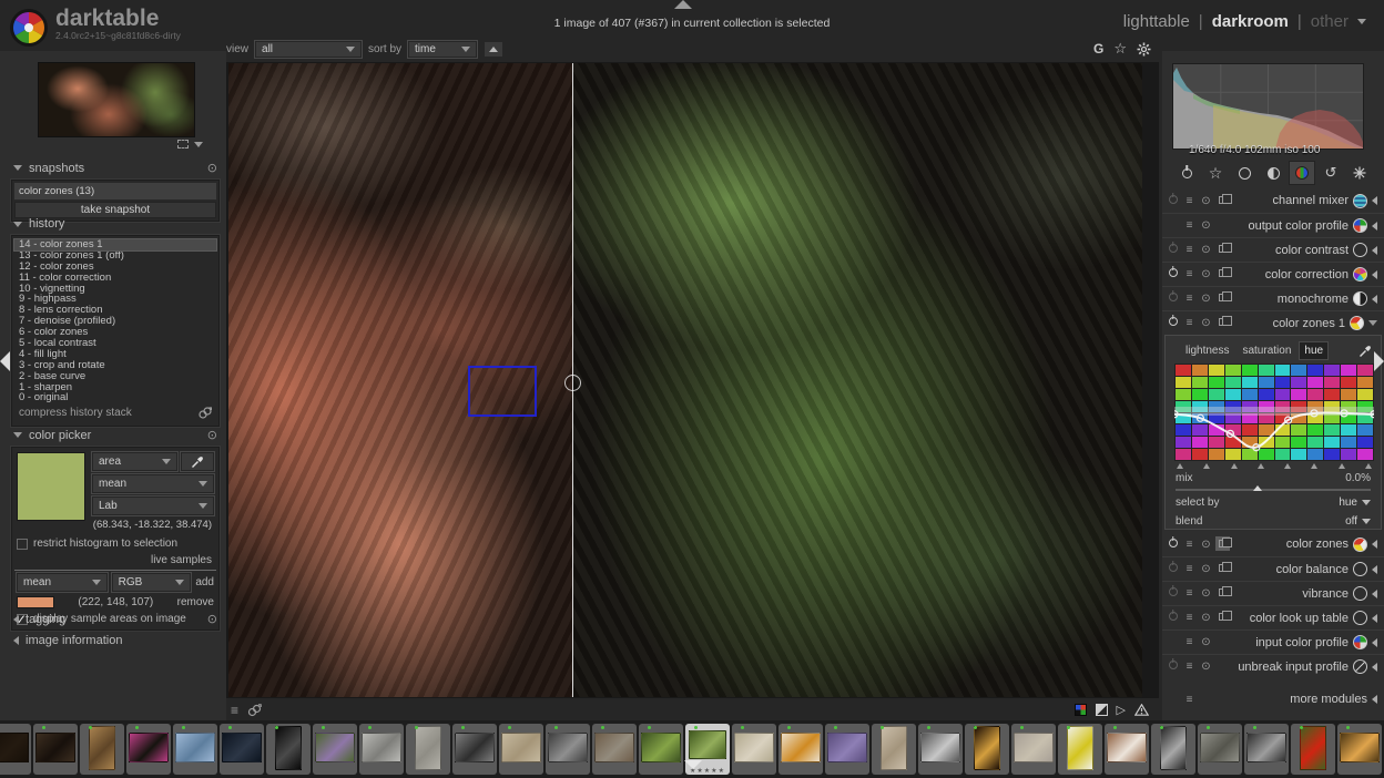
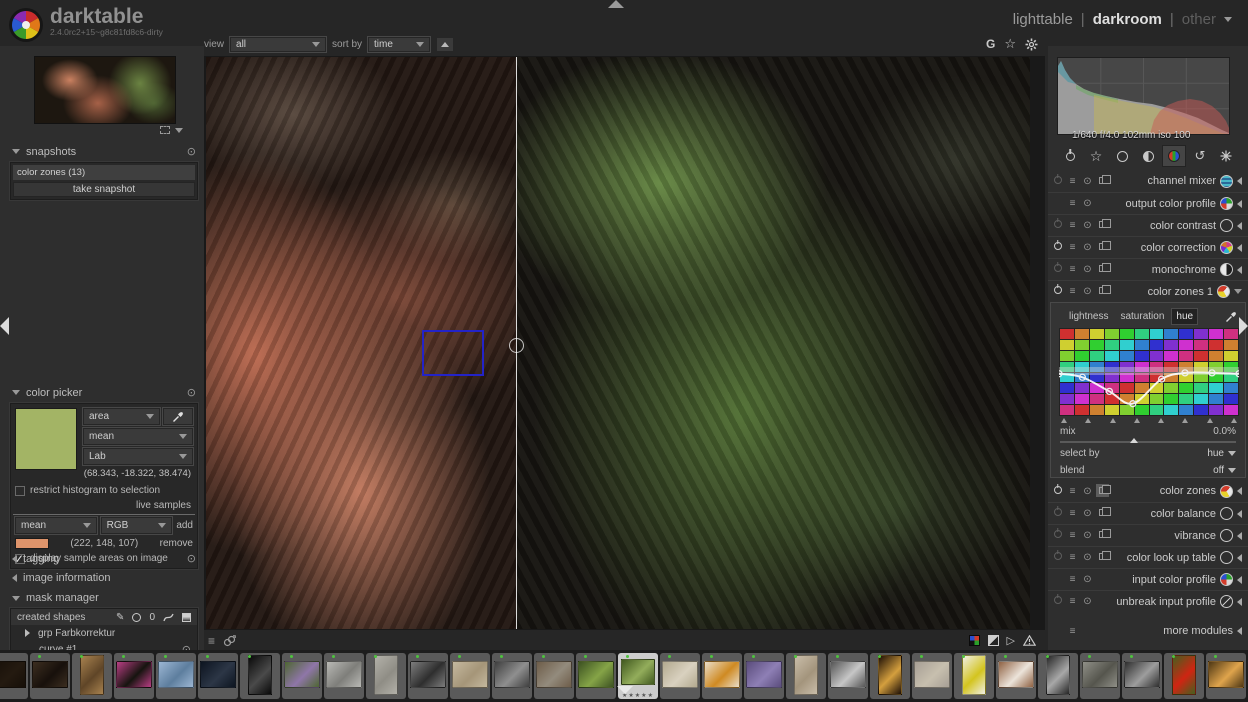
- 1 image of 407 (#367) in current collection is selected
  darktable
  2.4.0rc2+15~g8c81fd8c6-dirty
  lighttable
  |
  darkroom
  |
  other
  snapshots
  ⊙
  color zones (13)
  take snapshot
- history
- 14 - color zones 1
- 13 - color zones 1 (off)
- 12 - color zones
- 11 - color correction
- 10 - vignetting
- 9 - highpass
- 8 - lens correction
- 7 - denoise (profiled)
- 6 - color zones
- 5 - local contrast
- 4 - fill light
- 3 - crop and rotate
- 2 - base curve
- 1 - sharpen
- 0 - original
- compress history stack
  color picker
  ⊙
  area
  mean
  Lab
  (68.343, -18.322, 38.474)
  restrict histogram to selection
  live samples
  mean
  RGB
  add
  (222, 148, 107)
  remove
  ✓
  display sample areas on image
  tagging
  ⊙
  image information
+ mask manager
+ created shapes
+ ✎
+ 0
+ grp Farbkorrektur
+ curve #1
  view
  all
  sort by
  time
  G
  ☆
  ≡
  ▷
  1/640 f/4.0 102mm iso 100
  ☆
  ↺
  ≡
  ⊙
  channel mixer
  ≡
  ⊙
  output color profile
  ≡
  ⊙
  color contrast
  ≡
  ⊙
  color correction
  ≡
  ⊙
  monochrome
  ≡
  ⊙
  color zones 1
  lightness
  saturation
  hue
  mix
  0.0%
  select by
  hue
  blend
  off
  ≡
  ⊙
  color zones
  ≡
  ⊙
  color balance
  ≡
  ⊙
  vibrance
  ≡
  ⊙
  color look up table
  ≡
  ⊙
  input color profile
  ≡
  ⊙
  unbreak input profile
  ≡
  more modules
